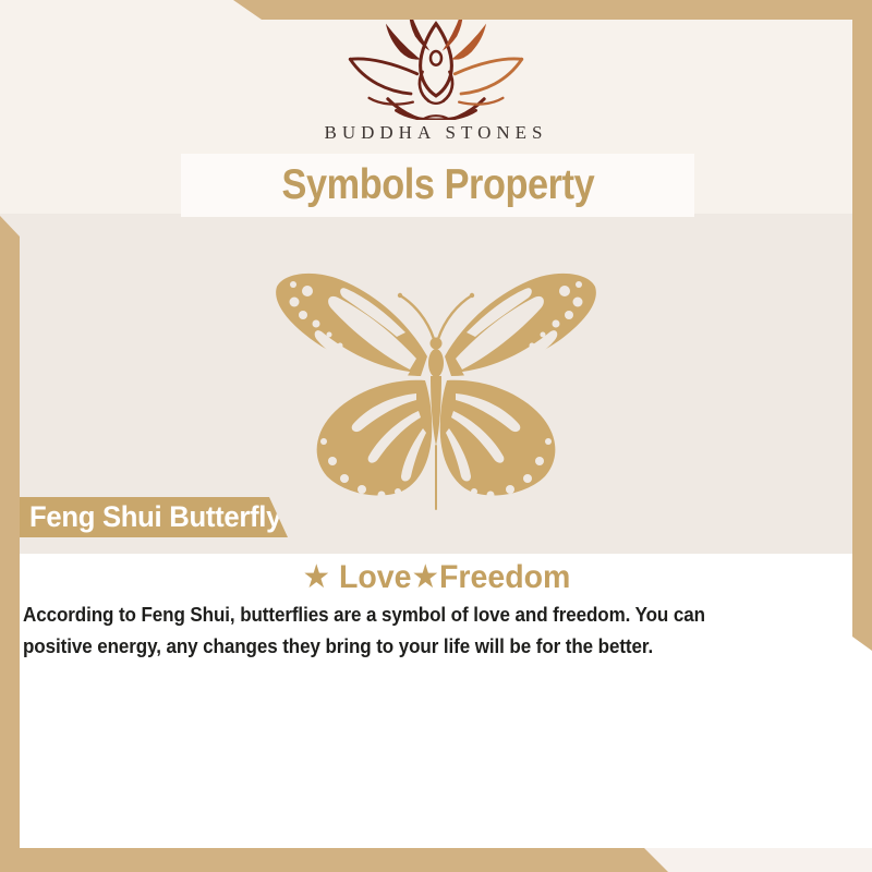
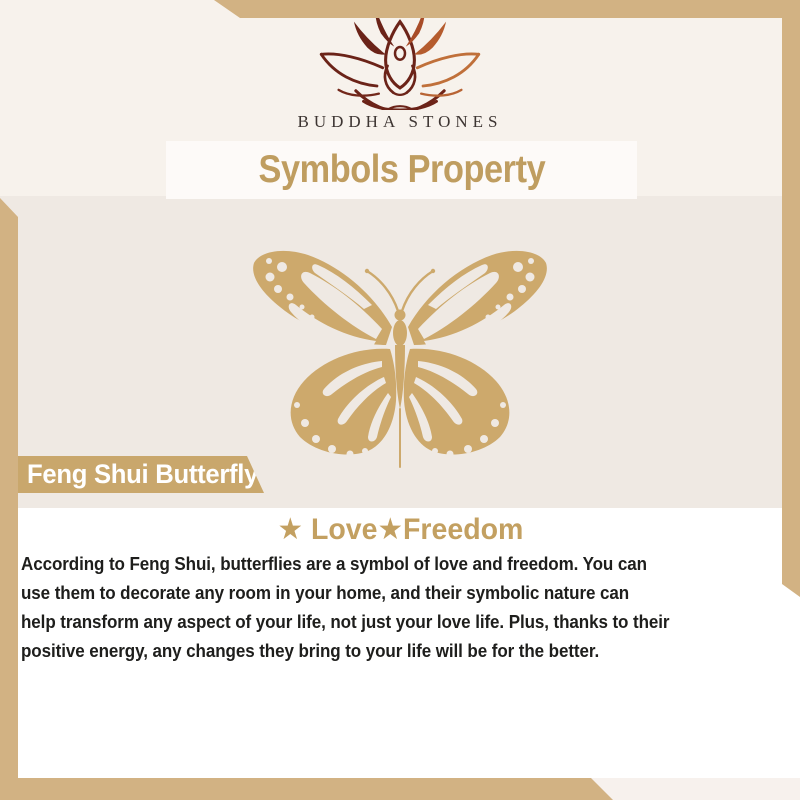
  BUDDHA STONES
  Symbols Property
  Feng Shui Butterfly
  ★ Love★Freedom
  According to Feng Shui, butterflies are a symbol of love and freedom. You can
+ use them to decorate any room in your home, and their symbolic nature can
+ help transform any aspect of your life, not just your love life. Plus, thanks to their
  positive energy, any changes they bring to your life will be for the better.
